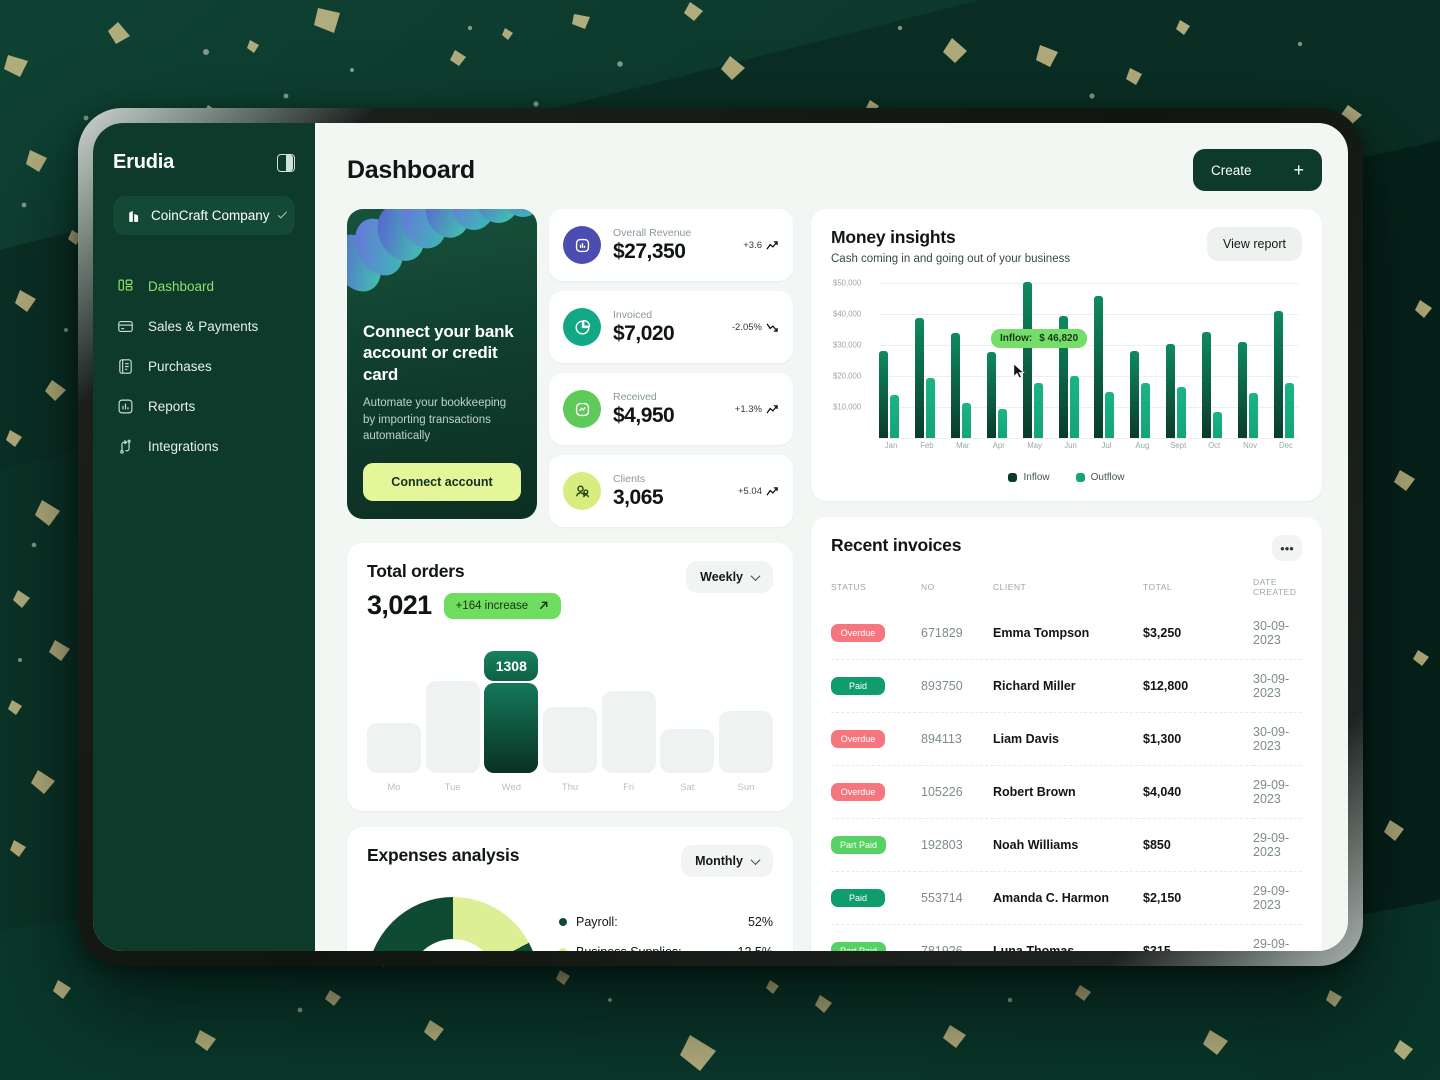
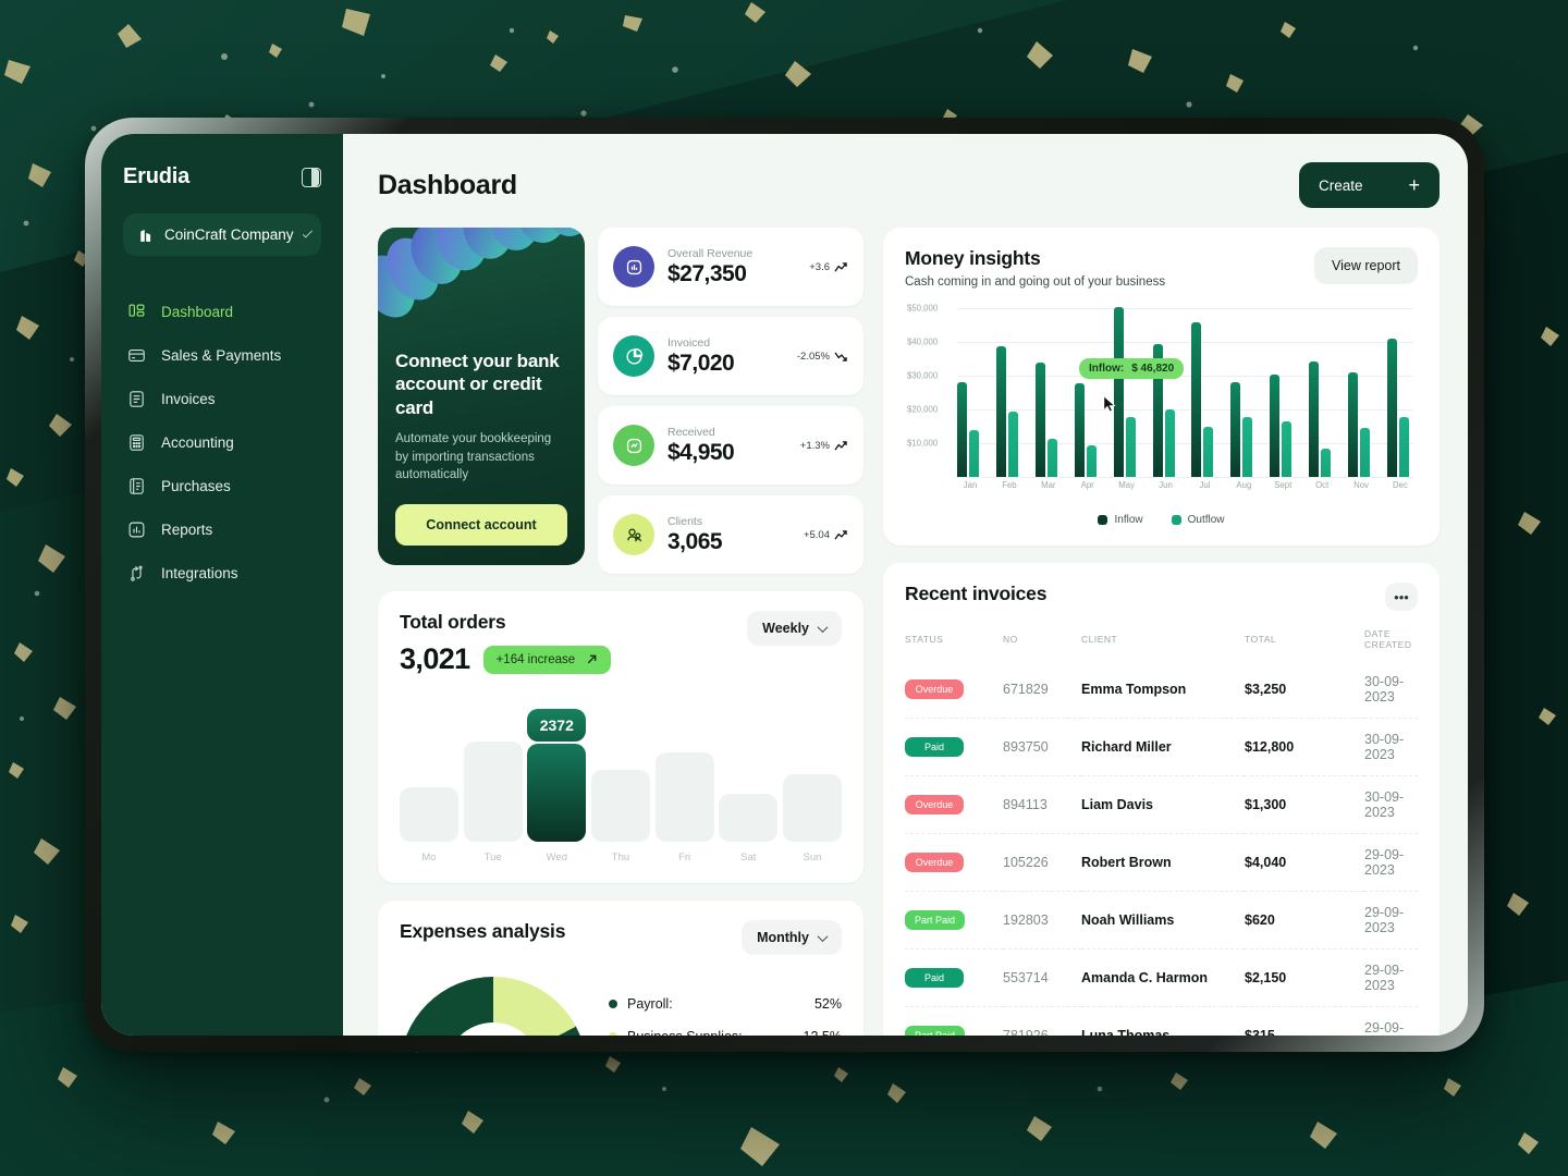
  Erudia
  CoinCraft Company
  Dashboard
  Sales & Payments
+ Invoices
+ Accounting
  Purchases
  Reports
  Integrations
  Dashboard
  Create
  +
  Connect your bank account or credit card
  Automate your bookkeeping by importing transactions automatically
  Connect account
  Overall Revenue
  $27,350
  +3.6
  Invoiced
  $7,020
  -2.05%
  Received
  $4,950
  +1.3%
  Clients
  3,065
  +5.04
  Total orders
  3,021
  +164 increase
  Weekly
  Mo
  Tue
- 1308
+ 2372
  Wed
  Thu
  Fri
  Sat
  Sun
  Expenses analysis
  Monthly
  Payroll:
  52%
  Money insights
  Cash coming in and going out of your business
  View report
  Inflow:
  $ 46,820
  $50,000
  $40,000
  $30,000
  $20,000
  $10,000
  Jan
  Feb
  Mar
  Apr
  May
  Jun
  Jul
  Aug
  Sept
  Oct
  Nov
  Dec
  Inflow
  Outflow
  Recent invoices
  •••
  STATUS	NO	CLIENT	TOTAL	DATE CREATED
  Overdue	671829	Emma Tompson	$3,250	30-09-2023
  Paid	893750	Richard Miller	$12,800	30-09-2023
  Overdue	894113	Liam Davis	$1,300	30-09-2023
  Overdue	105226	Robert Brown	$4,040	29-09-2023
- Part Paid	192803	Noah Williams	$850	29-09-2023
+ Part Paid	192803	Noah Williams	$620	29-09-2023
  Paid	553714	Amanda C. Harmon	$2,150	29-09-2023
